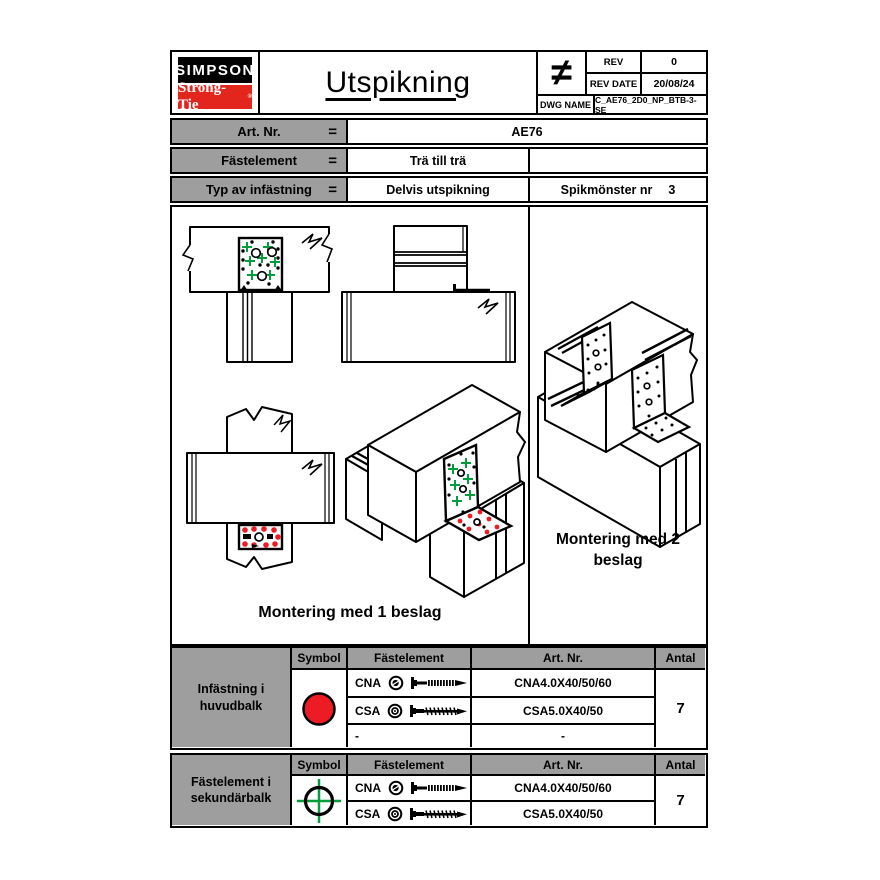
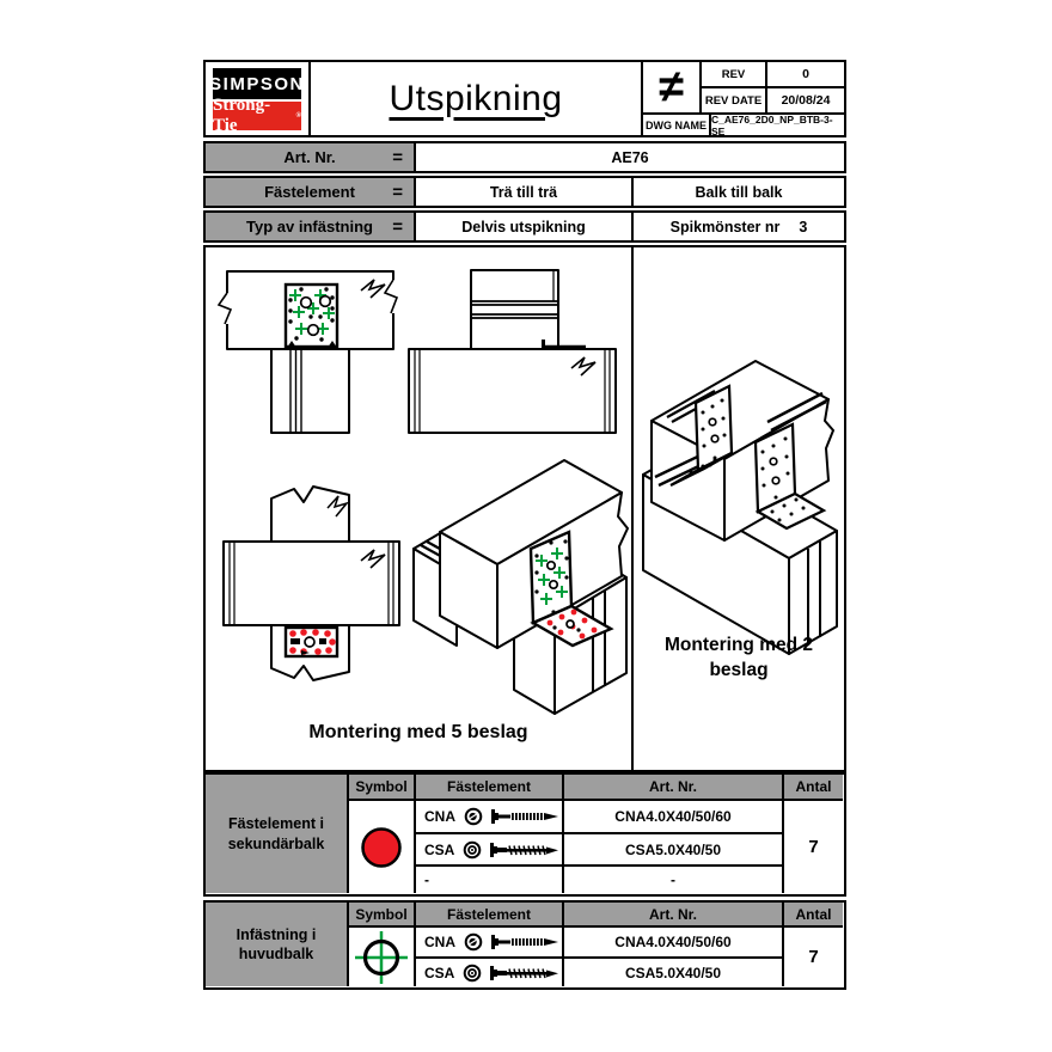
  SIMPSON
  Strong-Tie
  Utspikning
  ≠
  REV
  0
  REV DATE
  20/08/24
  DWG NAME
  C_AE76_2D0_NP_BTB-3-SE
  Art. Nr.
  =
  AE76
  Fästelement
  =
  Trä till trä
+ Balk till balk
  Typ av infästning
  =
  Delvis utspikning
  Spikmönster nr
  3
- Montering med 1 beslag
+ Montering med 5 beslag
  Montering med 2
  beslag
- Infästning i huvudbalk
+ Fästelement i sekundärbalk
  Symbol
  Fästelement
  Art. Nr.
  Antal
  CNA
  CNA4.0X40/50/60
  CSA
  CSA5.0X40/50
  -
  -
  7
- Fästelement i sekundärbalk
+ Infästning i huvudbalk
  Symbol
  Fästelement
  Art. Nr.
  Antal
  CNA
  CNA4.0X40/50/60
  CSA
  CSA5.0X40/50
  7
